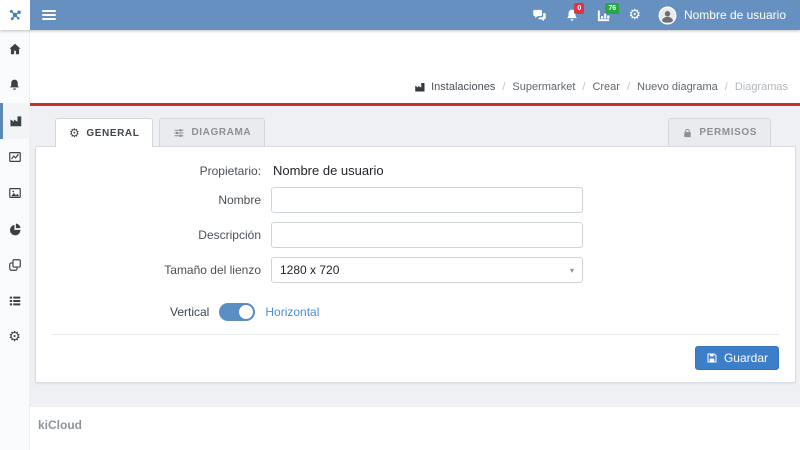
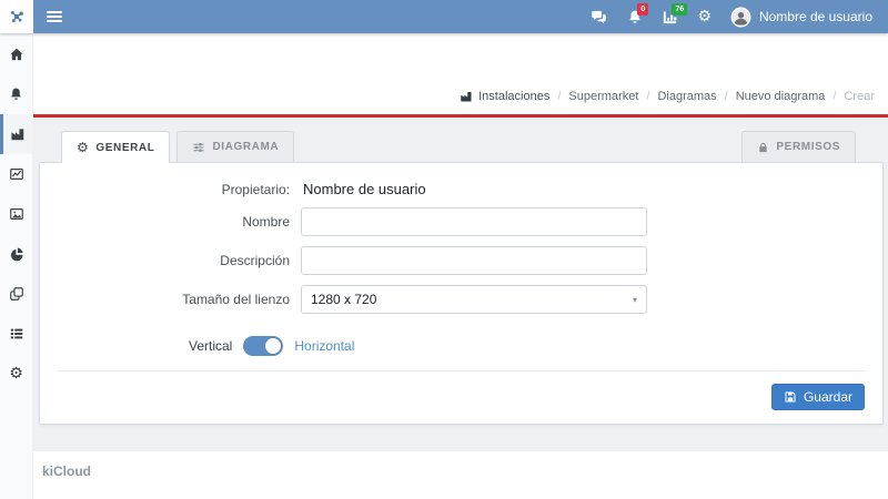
  ⚙
  Nombre de usuario
  ⚙
  Instalaciones
  /
  Supermarket
  /
- Crear
+ Diagramas
  /
  Nuevo diagrama
  /
- Diagramas
+ Crear
  ⚙
  GENERAL
  DIAGRAMA
  PERMISOS
  Propietario:
  Nombre de usuario
  Nombre
  Descripción
  Tamaño del lienzo
  1280 x 720
  ▾
  Vertical
  Horizontal
  Guardar
  kiCloud
